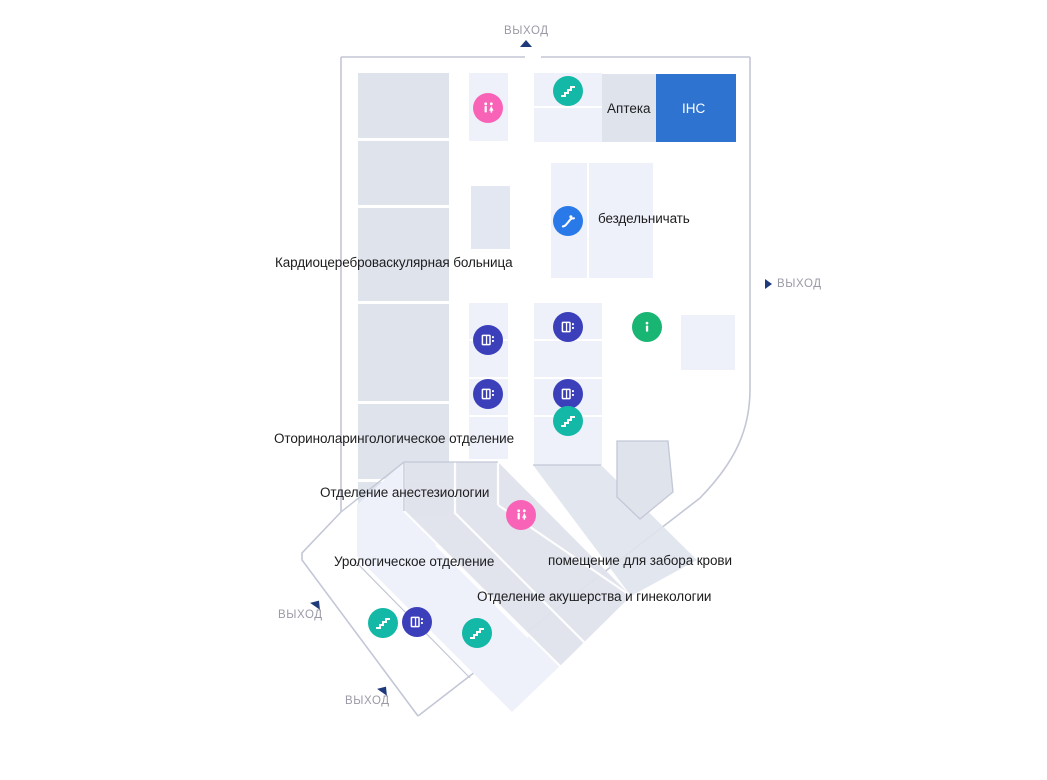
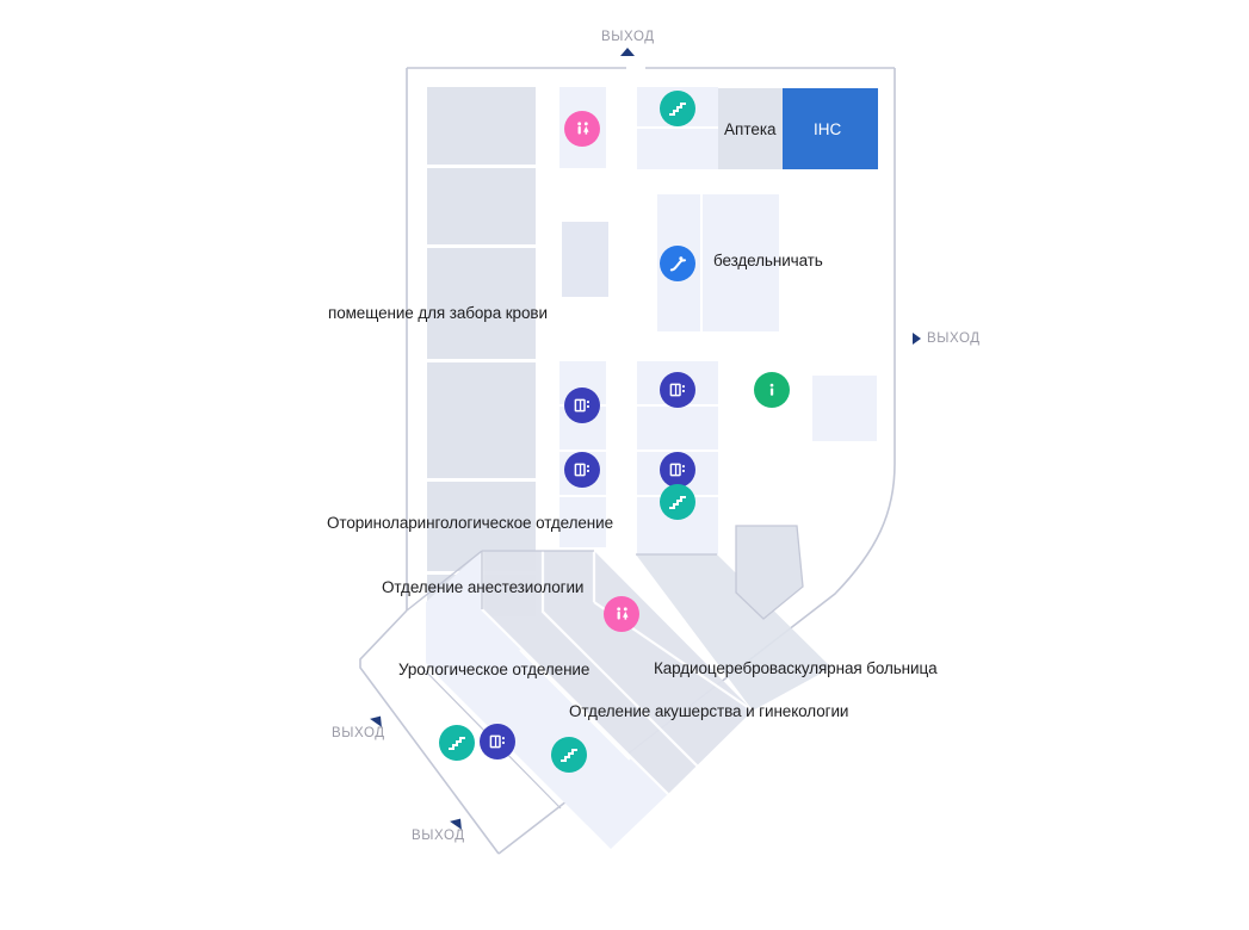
  Аптека
  IHC
- Кардиоцереброваскулярная больница
+ помещение для забора крови
  бездельничать
  Оториноларингологическое отделение
  Отделение анестезиологии
  Урологическое отделение
- помещение для забора крови
+ Кардиоцереброваскулярная больница
  Отделение акушерства и гинекологии
  ВЫХОД
  ВЫХОД
  ВЫХОД
  ВЫХОД
